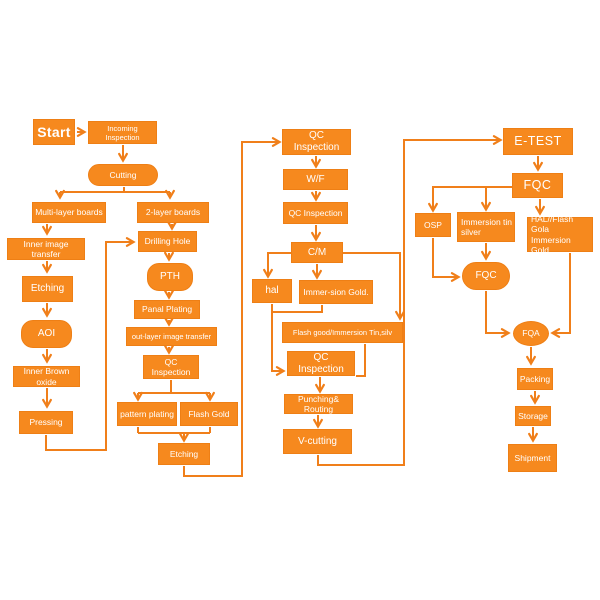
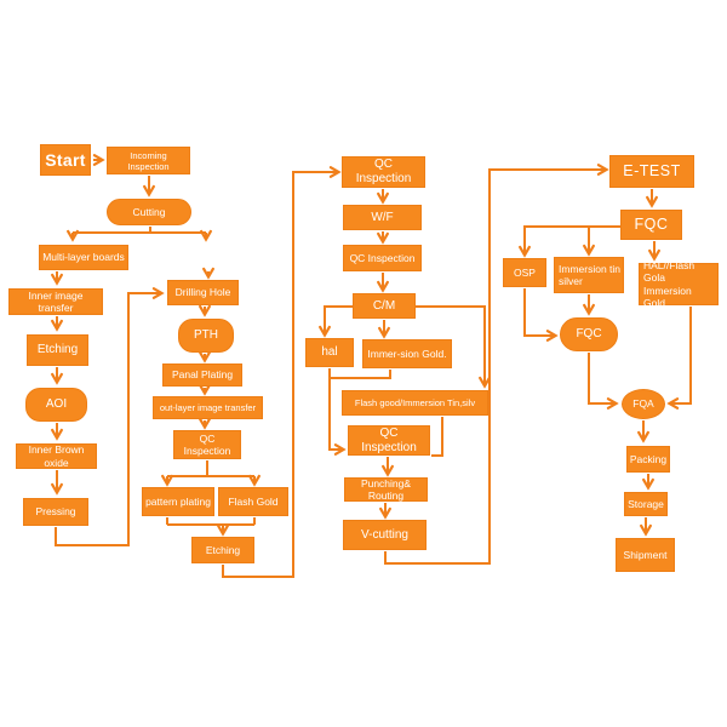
  Start
  Incoming Inspection
  Cutting
  Multi-layer boards
- 2-layer boards
  Inner image transfer
  Etching
  AOI
  Inner Brown oxide
  Pressing
  Drilling Hole
  PTH
  Panal Plating
  out-layer image transfer
  QC Inspection
  pattern plating
  Flash Gold
  Etching
  QC Inspection
  W/F
  QC Inspection
  C/M
  hal
  Immer-sion Gold.
  Flash good/Immersion Tin,silv
  QC Inspection
  Punching& Routing
  V-cutting
  E-TEST
  FQC
  OSP
  Immersion tin silver
  HAL//Flash Gola Immersion Gold
  FQC
  FQA
  Packing
  Storage
  Shipment
